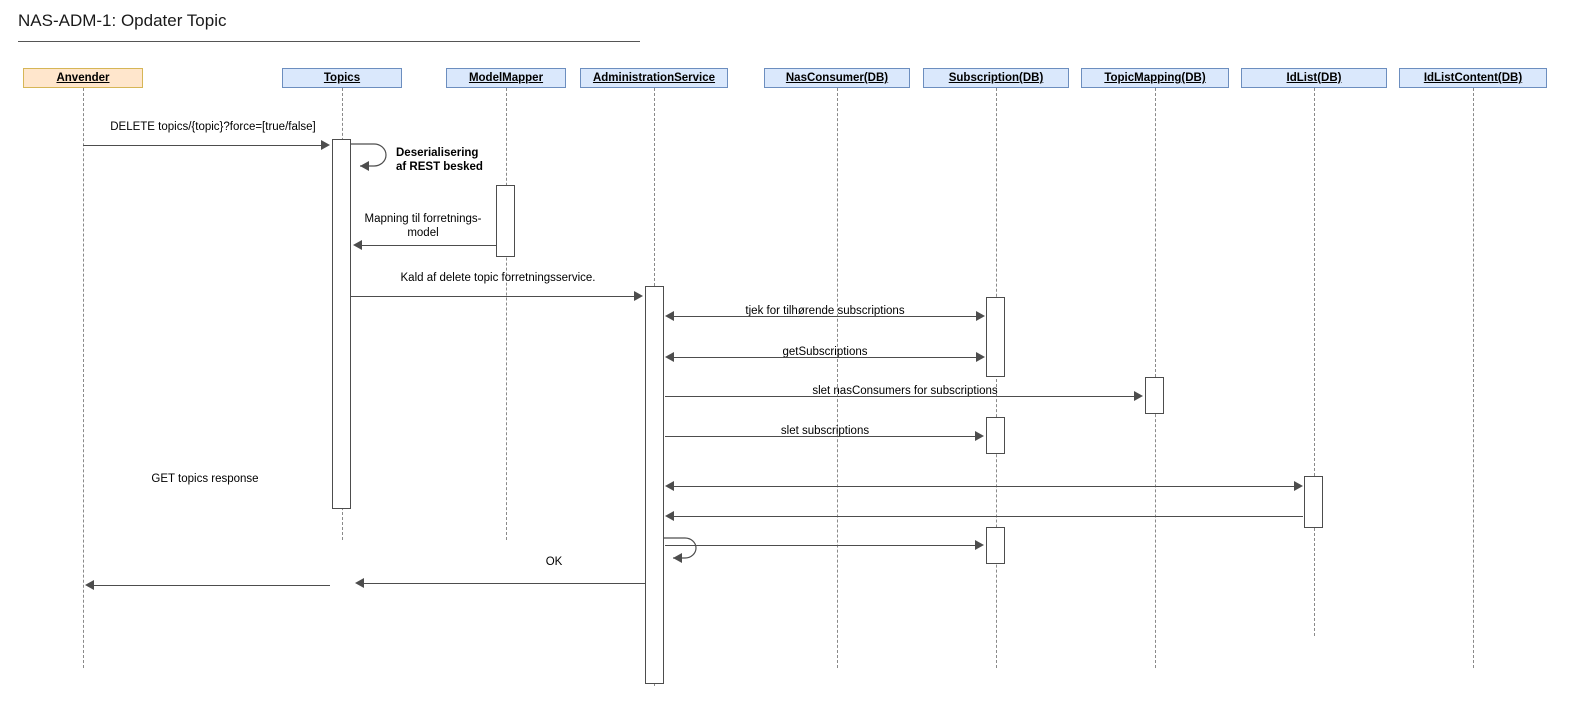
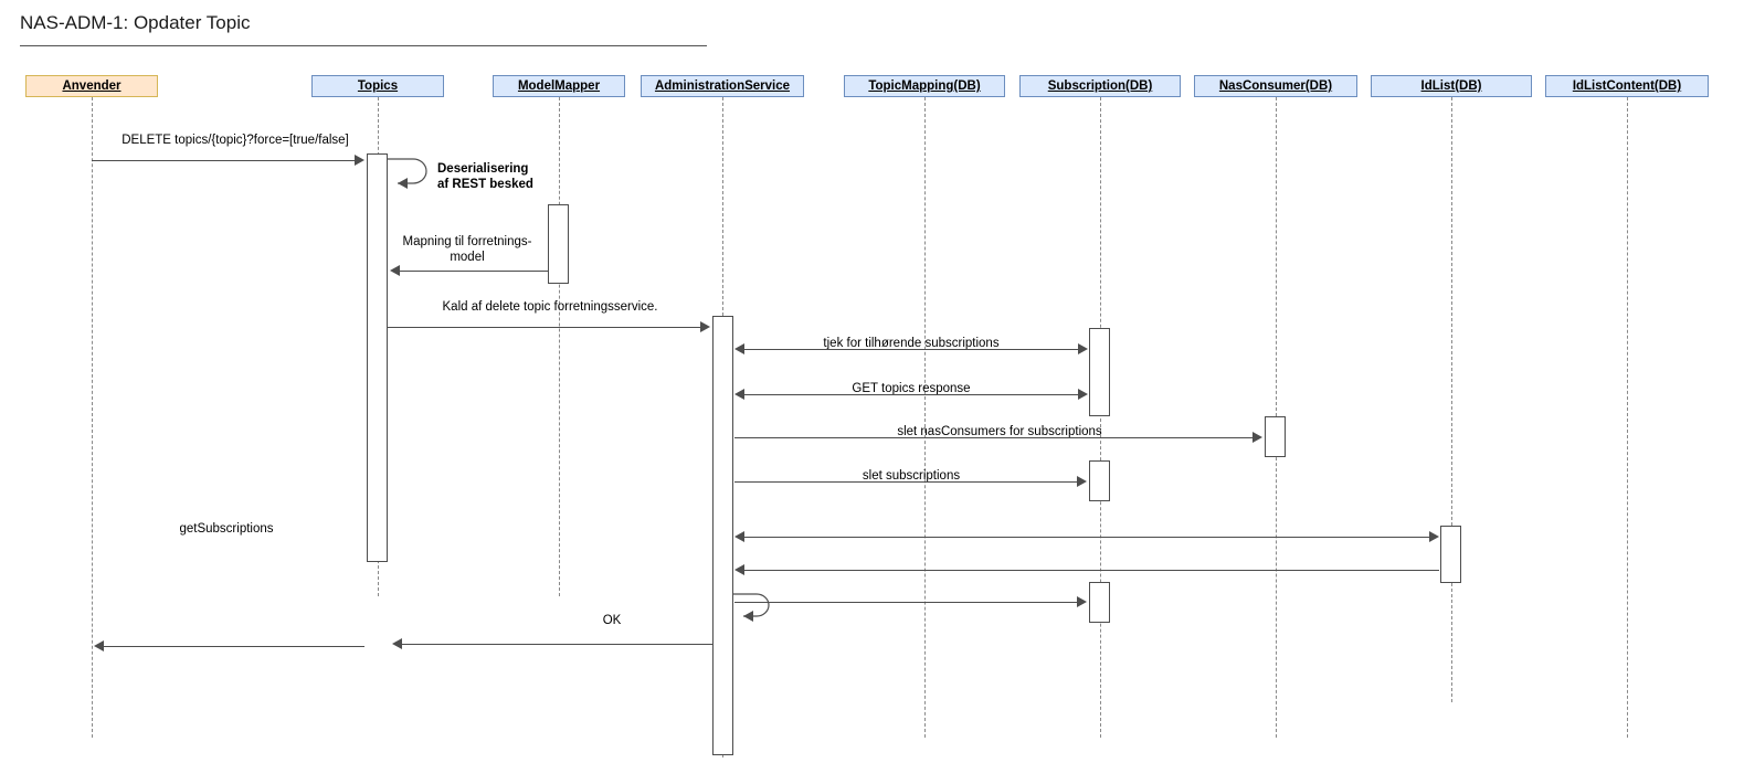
  NAS-ADM-1: Opdater Topic
  Anvender
  Topics
  ModelMapper
  AdministrationService
- NasConsumer(DB)
+ TopicMapping(DB)
  Subscription(DB)
- TopicMapping(DB)
+ NasConsumer(DB)
  IdList(DB)
  IdListContent(DB)
  DELETE topics/{topic}?force=[true/false]
  Deserialisering
  af REST besked
  Mapning til forretnings-
  model
  Kald af delete topic forretningsservice.
  tjek for tilhørende subscriptions
- getSubscriptions
+ GET topics response
  slet nasConsumers for subscriptions
  slet subscriptions
  OK
- GET topics response
+ getSubscriptions
